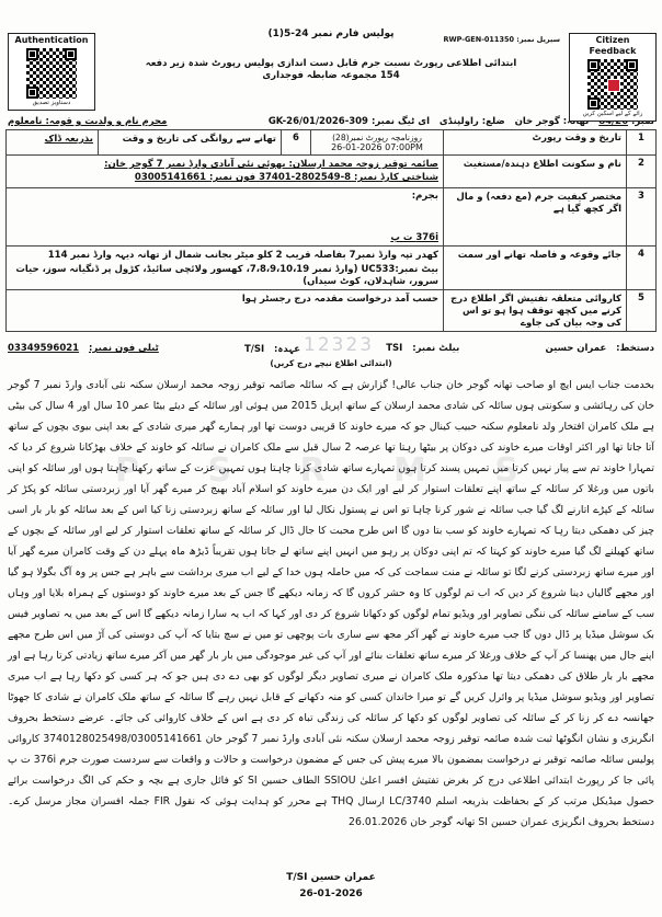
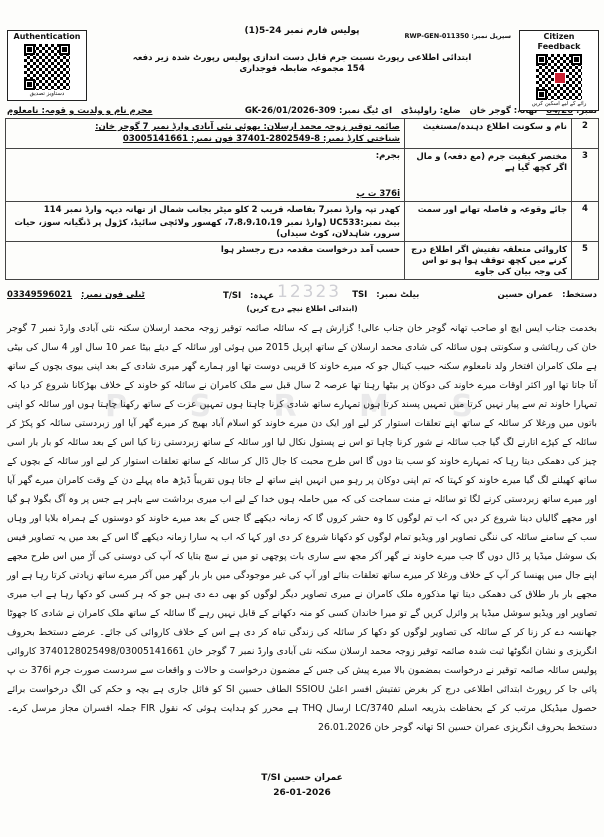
  Authentication
  پولیس فارم نمبر 24-5(1)
  ابتدائی اطلاعی رپورٹ نسبت جرم قابل دست اندازی پولیس رپورٹ شدہ زیر دفعہ 154 مجموعہ ضابطہ فوجداری
  RWP-GEN-011350 سیریل نمبر:
  Citizen Feedback
  نمبر: 84/26 تھانہ: گوجر خان ضلع: راولپنڈی ای ٹیگ نمبر: GK-26/01/2026-309
  مجرم نام و ولدیت و قومہ: نامعلوم
- 1	تاریخ و وقت رپورٹ	روزنامچہ رپورٹ نمبر(28) 26-01-2026 07:00PM	6	تھانے سے روانگی کی تاریخ و وقت	بذریعہ ڈاک
  2	نام و سکونت اطلاع دہندہ/مستغیث	صائمہ توقیر زوجہ محمد ارسلان: بھوئی نئی آبادی وارڈ نمبر 7 گوجر خان: شناختی کارڈ نمبر: 37401-2802549-8 فون نمبر: 03005141661
  3	مختصر کیفیت جرم (مع دفعہ) و مال اگر کچھ گیا ہے	بجرم: 376i ت پ
  4	جائے وقوعہ و فاصلہ تھانے اور سمت	کھدر تپہ وارڈ نمبر7 بفاصلہ قریب 2 کلو میٹر بجانب شمال از تھانہ دیہہ وارڈ نمبر 114 بیٹ نمبر:UC533 (وارڈ نمبر 7،8،9،10،19، کھسور ولائچی سائیڈ، کڑول پر ڈنگیانہ سوز، حیات سرور، شاہدلان، کوٹ سیداں)
  5	کاروائی متعلقہ تفتیش اگر اطلاع درج کرنے میں کچھ توقف ہوا ہو تو اس کی وجہ بیان کی جاوے	حسب آمد درخواست مقدمہ درج رجسٹر ہوا
  دستخط: عمران حسین
  بیلٹ نمبر: TSI
  عہدہ: T/SI
  ٹیلی فون نمبر: 03349596021
  12323
  (ابتدائی اطلاع نیچے درج کریں)
  P S R M S
  بخدمت جناب ایس ایچ او صاحب تھانہ گوجر خان جناب عالی! گزارش ہے کہ سائلہ صائمہ توقیر زوجہ محمد ارسلان سکنہ نئی آبادی وارڈ نمبر 7 گوجر خان کی رہائشی و سکونتی ہوں سائلہ کی شادی محمد ارسلان کے ساتھ اپریل 2015 میں ہوئی اور سائلہ کے دیئے بیٹا عمر 10 سال اور 4 سال کی بیٹی ہے ملک کامران افتخار ولد نامعلوم سکنہ حبیب کینال جو کہ میرے خاوند کا قریبی دوست تھا اور ہمارے گھر میری شادی کے بعد اپنی بیوی بچوں کے ساتھ آتا جاتا تھا اور اکثر اوقات میرے خاوند کی دوکان پر بیٹھا رہتا تھا عرصہ 2 سال قبل سے ملک کامران نے سائلہ کو خاوند کے خلاف بھڑکانا شروع کر دیا کہ تمہارا خاوند تم سے پیار نہیں کرتا میں تمہیں پسند کرتا ہوں تمہارے ساتھ شادی کرنا چاہتا ہوں تمہیں عزت کے ساتھ رکھنا چاہتا ہوں اور سائلہ کو اپنی باتوں میں ورغلا کر سائلہ کے ساتھ اپنے تعلقات استوار کر لیے اور ایک دن میرے خاوند کو اسلام آباد بھیج کر میرے گھر آیا اور زبردستی سائلہ کو پکڑ کر سائلہ کے کپڑے اتارنے لگ گیا جب سائلہ نے شور کرنا چاہا تو اس نے پستول نکال لیا اور سائلہ کے ساتھ زبردستی زنا کیا اس کے بعد سائلہ کو بار بار اسی چیز کی دھمکی دیتا رہا کہ تمہارے خاوند کو سب بتا دوں گا اس طرح محبت کا جال ڈال کر سائلہ کے ساتھ تعلقات استوار کر لیے اور سائلہ کے بچوں کے ساتھ کھیلنے لگ گیا میرے خاوند کو کہتا کہ تم اپنی دوکان پر رہو میں انہیں اپنے ساتھ لے جاتا ہوں تقریباً ڈیڑھ ماہ پہلے دن کے وقت کامران میرے گھر آیا اور میرے ساتھ زبردستی کرنے لگا تو سائلہ نے منت سماجت کی کہ میں حاملہ ہوں خدا کے لیے اب میری برداشت سے باہر ہے جس پر وہ آگ بگولا ہو گیا اور مجھے گالیاں دینا شروع کر دیں کہ اب تم لوگوں کا وہ حشر کروں گا کہ زمانہ دیکھے گا جس کے بعد میرے خاوند کو دوستوں کے ہمراہ بلایا اور وہاں سب کے سامنے سائلہ کی ننگی تصاویر اور ویڈیو تمام لوگوں کو دکھانا شروع کر دی اور کہا کہ اب یہ سارا زمانہ دیکھے گا اس کے بعد میں یہ تصاویر فیس بک سوشل میڈیا پر ڈال دوں گا جب میرے خاوند نے گھر آکر مجھ سے ساری بات پوچھی تو میں نے سچ بتایا کہ آپ کی دوستی کی آڑ میں اس طرح مجھے اپنے جال میں پھنسا کر آپ کے خلاف ورغلا کر میرے ساتھ تعلقات بنائے اور آپ کی غیر موجودگی میں بار بار گھر میں آکر میرے ساتھ زیادتی کرتا رہا ہے اور مجھے بار بار طلاق کی دھمکی دیتا تھا مذکورہ ملک کامران نے میری تصاویر دیگر لوگوں کو بھی دے دی ہیں جو کہ ہر کسی کو دکھا رہا ہے اب میری تصاویر اور ویڈیو سوشل میڈیا پر وائرل کریں گے تو میرا خاندان کسی کو منہ دکھانے کے قابل نہیں رہے گا سائلہ کے ساتھ ملک کامران نے شادی کا جھوٹا جھانسہ دے کر زنا کر کے سائلہ کی تصاویر لوگوں کو دکھا کر سائلہ کی زندگی تباہ کر دی ہے اس کے خلاف کاروائی کی جائے۔ عرضے دستخط بحروف انگریزی و نشان انگوٹھا ثبت شدہ صائمہ توقیر زوجہ محمد ارسلان سکنہ نئی آبادی وارڈ نمبر 7 گوجر خان 3740128025498/03005141661 کاروائی پولیس سائلہ صائمہ توقیر نے درخواست بمضمون بالا میرے پیش کی جس کے مضمون درخواست و حالات و واقعات سے سردست صورت جرم 376i ت پ پائی جا کر رپورٹ ابتدائی اطلاعی درج کر بغرض تفتیش افسر اعلیٰ SSIOU الطاف حسین SI کو فائل جاری ہے بچہ و حکم کی الگ درخواست برائے حصول میڈیکل مرتب کر کے بحفاظت بذریعہ اسلم LC/3740 ارسال THQ ہے محرر کو ہدایت ہوئی کہ نقول FIR جملہ افسران مجاز مرسل کرے۔ دستخط بحروف انگریزی عمران حسین SI تھانہ گوجر خان 26.01.2026
  عمران حسین T/SI
  26-01-2026
